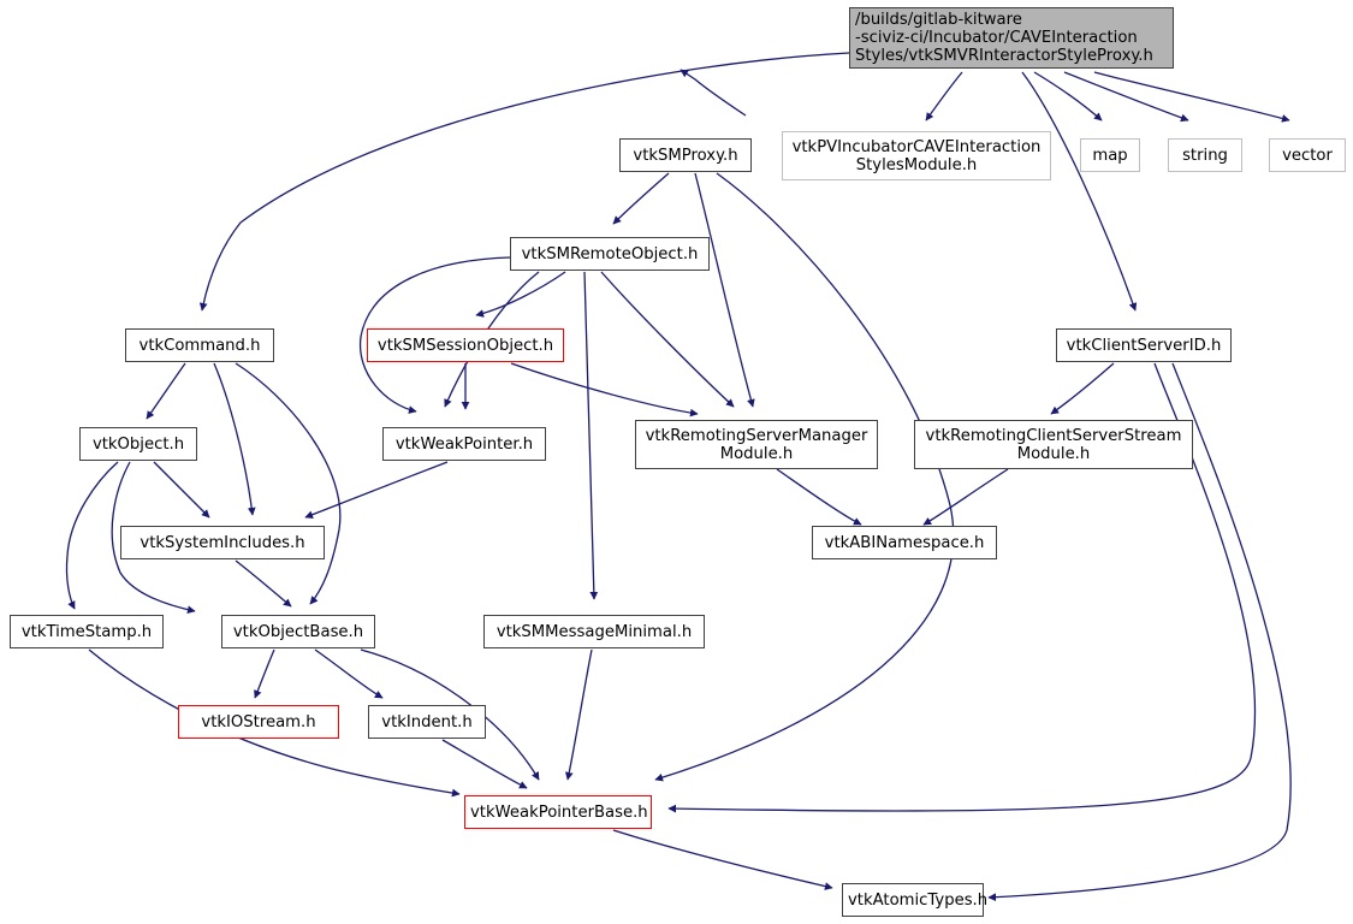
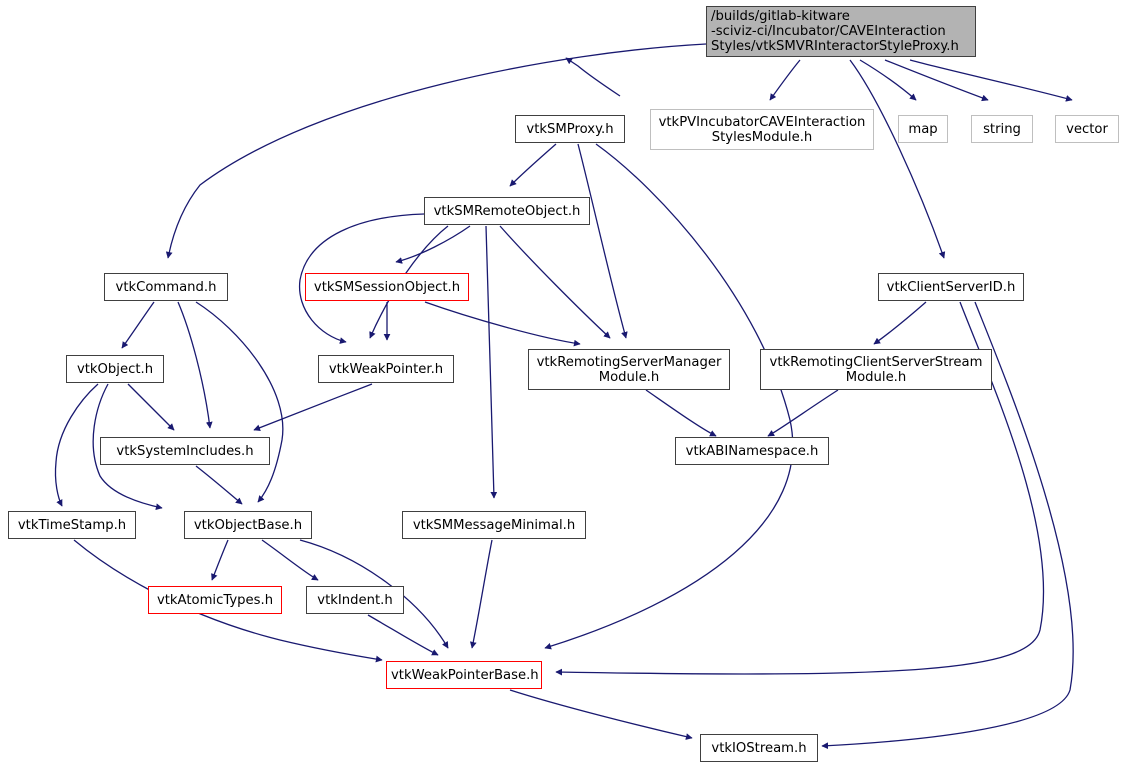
  /builds/gitlab-kitware
  -sciviz-ci/Incubator/CAVEInteraction
  Styles/vtkSMVRInteractorStyleProxy.h
  vtkSMProxy.h
  vtkPVIncubatorCAVEInteraction
  StylesModule.h
  map
  string
  vector
  vtkSMRemoteObject.h
  vtkCommand.h
  vtkSMSessionObject.h
  vtkClientServerID.h
  vtkObject.h
  vtkWeakPointer.h
  vtkRemotingServerManager
  Module.h
  vtkRemotingClientServerStream
  Module.h
  vtkSystemIncludes.h
  vtkABINamespace.h
  vtkTimeStamp.h
  vtkObjectBase.h
  vtkSMMessageMinimal.h
- vtkIOStream.h
+ vtkAtomicTypes.h
  vtkIndent.h
  vtkWeakPointerBase.h
- vtkAtomicTypes.h
+ vtkIOStream.h
